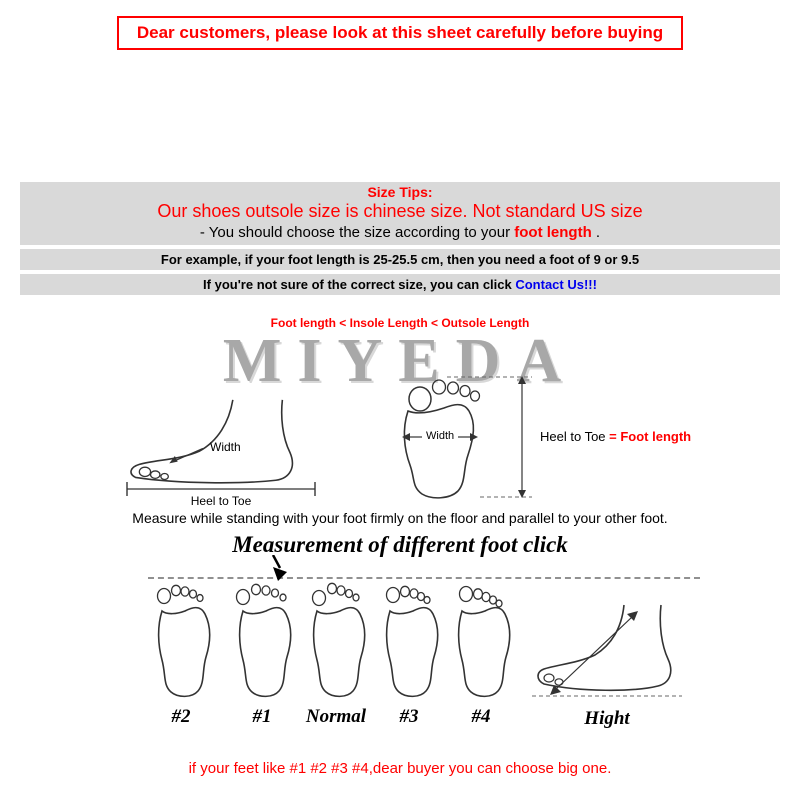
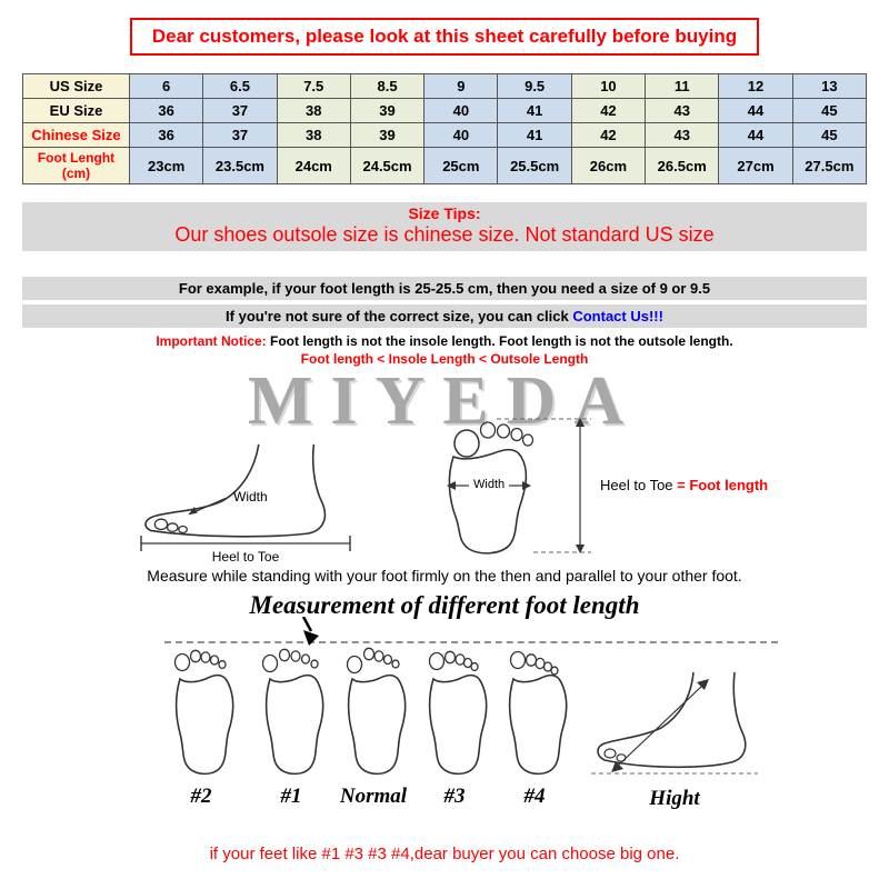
  Dear customers, please look at this sheet carefully before buying
+ US Size	6	6.5	7.5	8.5	9	9.5	10	11	12	13
+ EU Size	36	37	38	39	40	41	42	43	44	45
+ Chinese Size	36	37	38	39	40	41	42	43	44	45
+ Foot Lenght (cm)	23cm	23.5cm	24cm	24.5cm	25cm	25.5cm	26cm	26.5cm	27cm	27.5cm
  Size Tips:
  Our shoes outsole size is chinese size. Not standard US size
- - You should choose the size according to your foot length .
- For example, if your foot length is 25-25.5 cm, then you need a foot of 9 or 9.5
+ For example, if your foot length is 25-25.5 cm, then you need a size of 9 or 9.5
  If you're not sure of the correct size, you can click Contact Us!!!
+ Important Notice: Foot length is not the insole length. Foot length is not the outsole length.
  Foot length < Insole Length < Outsole Length
  MIYEDA
  Width
  Heel to Toe
  Width
  Heel to Toe = Foot length
- Measure while standing with your foot firmly on the floor and parallel to your other foot.
+ Measure while standing with your foot firmly on the then and parallel to your other foot.
- Measurement of different foot click
+ Measurement of different foot length
  #2
  #1
  Normal
  #3
  #4
  Hight
- if your feet like #1 #2 #3 #4,dear buyer you can choose big one.
+ if your feet like #1 #3 #3 #4,dear buyer you can choose big one.
